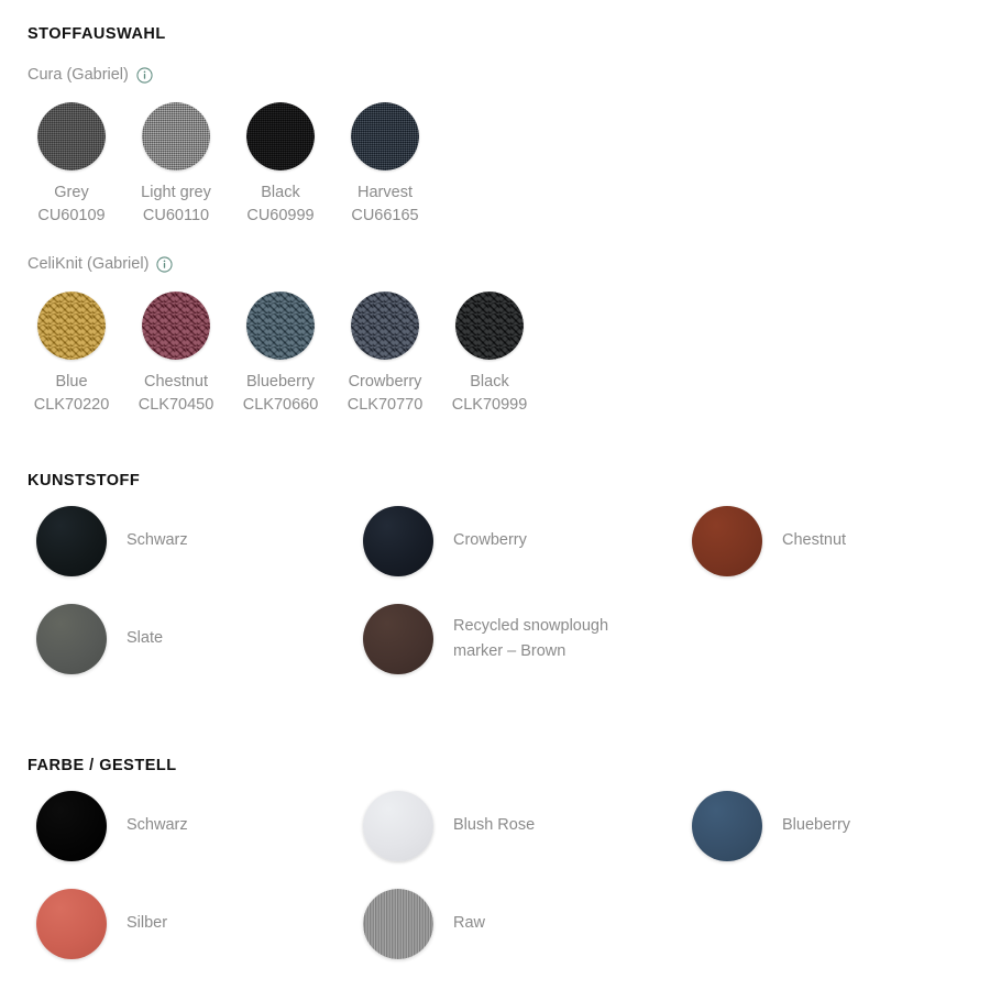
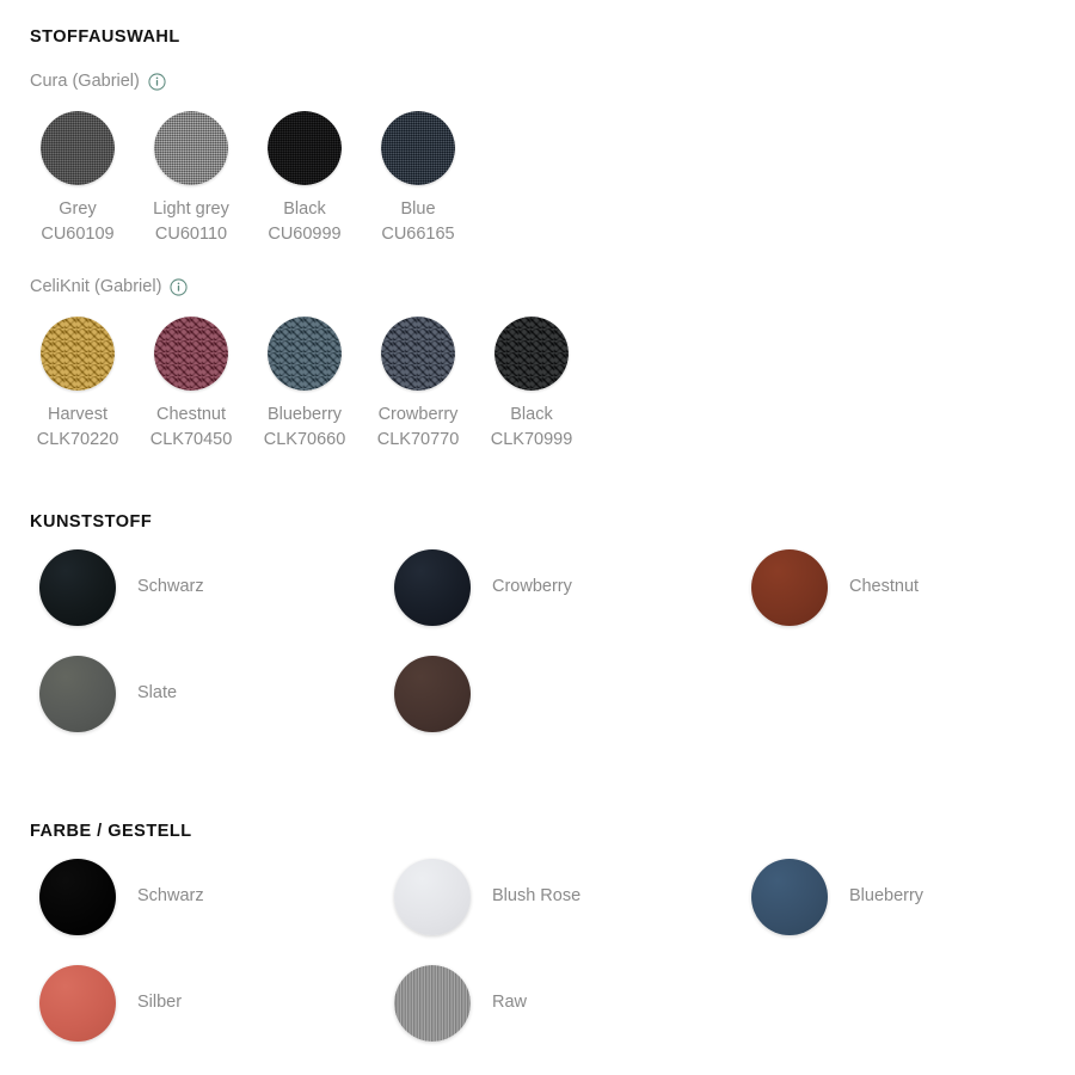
  STOFFAUSWAHL
  Cura (Gabriel)
  Grey
  CU60109
  Light grey
  CU60110
  Black
  CU60999
- Harvest
+ Blue
  CU66165
  CeliKnit (Gabriel)
- Blue
+ Harvest
  CLK70220
  Chestnut
  CLK70450
  Blueberry
  CLK70660
  Crowberry
  CLK70770
  Black
  CLK70999
  KUNSTSTOFF
  Schwarz
  Crowberry
  Chestnut
  Slate
- Recycled snowplough marker – Brown
  FARBE / GESTELL
  Schwarz
  Blush Rose
  Blueberry
  Silber
  Raw
